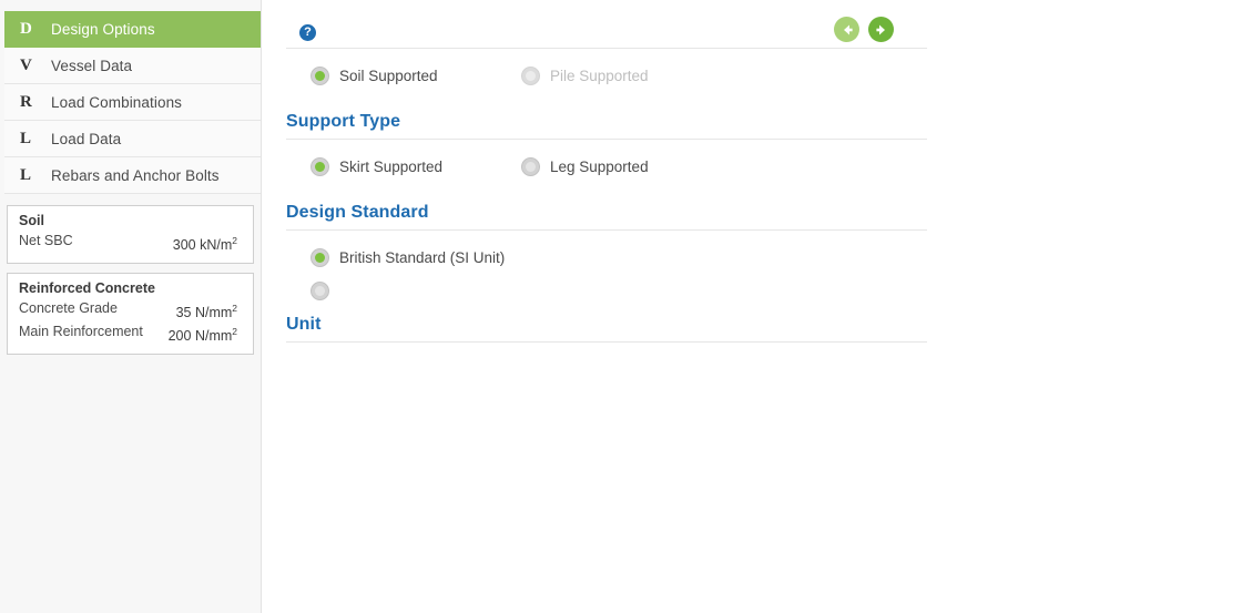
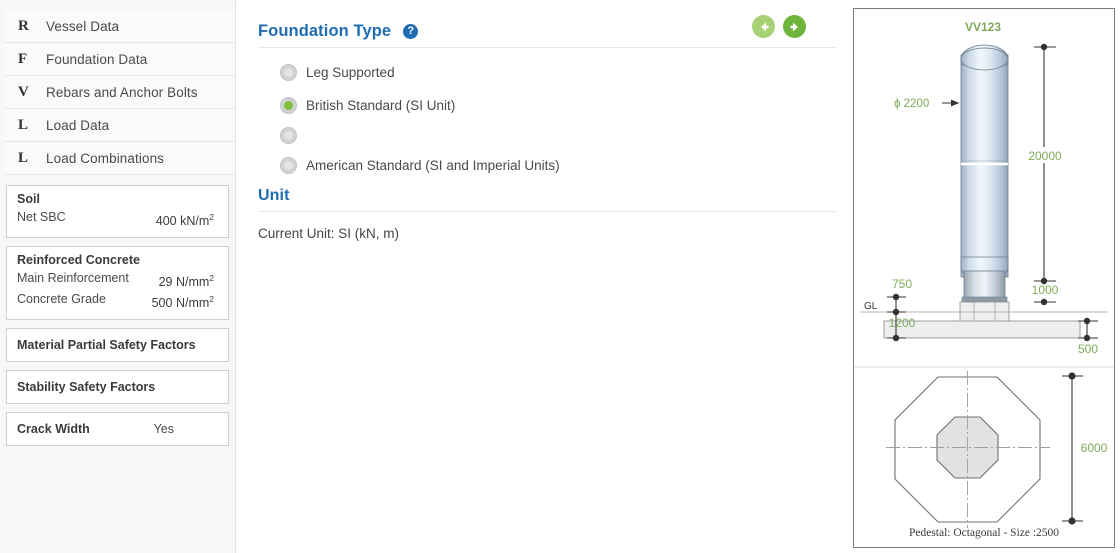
- D
- Design Options
- V
+ R
  Vessel Data
+ F
+ Foundation Data
- R
+ V
- Load Combinations
+ Rebars and Anchor Bolts
  L
  Load Data
  L
- Rebars and Anchor Bolts
+ Load Combinations
  Soil
  Net SBC
- 300 kN/m2
+ 400 kN/m2
  Reinforced Concrete
- Concrete Grade
+ Main Reinforcement
- 35 N/mm2
+ 29 N/mm2
- Main Reinforcement
+ Concrete Grade
- 200 N/mm2
+ 500 N/mm2
+ Material Partial Safety Factors
+ Stability Safety Factors
+ Crack Width
+ Yes
+ Foundation Type
  ?
- Soil Supported
- Pile Supported
- Support Type
- Skirt Supported
  Leg Supported
- Design Standard
  British Standard (SI Unit)
+ American Standard (SI and Imperial Units)
  Unit
+ Current Unit: SI (kN, m)
+ VV123
+ GL
+ ϕ 2200
+ 20000
+ 1000
+ 500
+ 750
+ 1200
+ 6000
+ Pedestal: Octagonal - Size :2500
